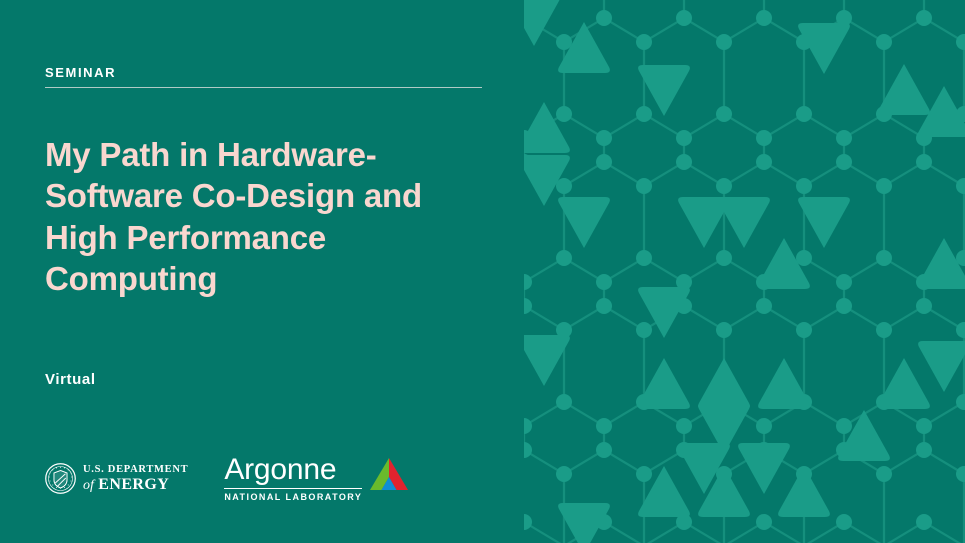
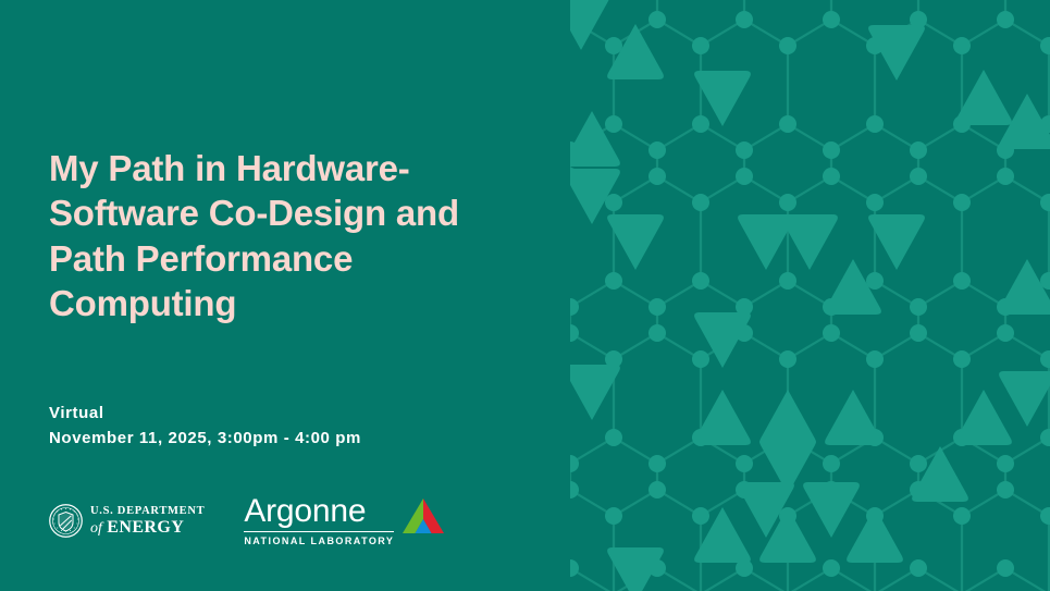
- SEMINAR
- My Path in Hardware-Software Co-Design and High Performance Computing
+ My Path in Hardware-Software Co-Design and Path Performance Computing
  Virtual
+ November 11, 2025, 3:00pm - 4:00 pm
  U.S. DEPARTMENT
  of ENERGY
  Argonne
  NATIONAL LABORATORY
